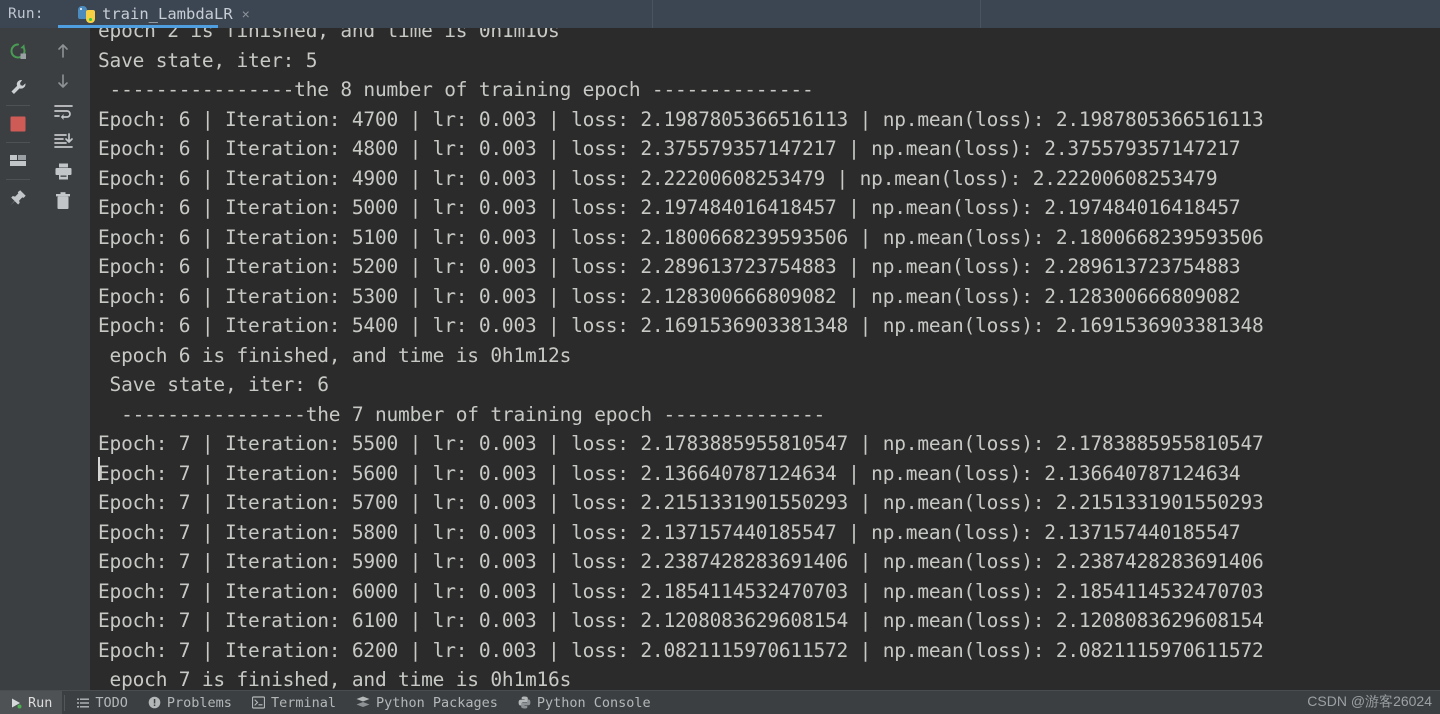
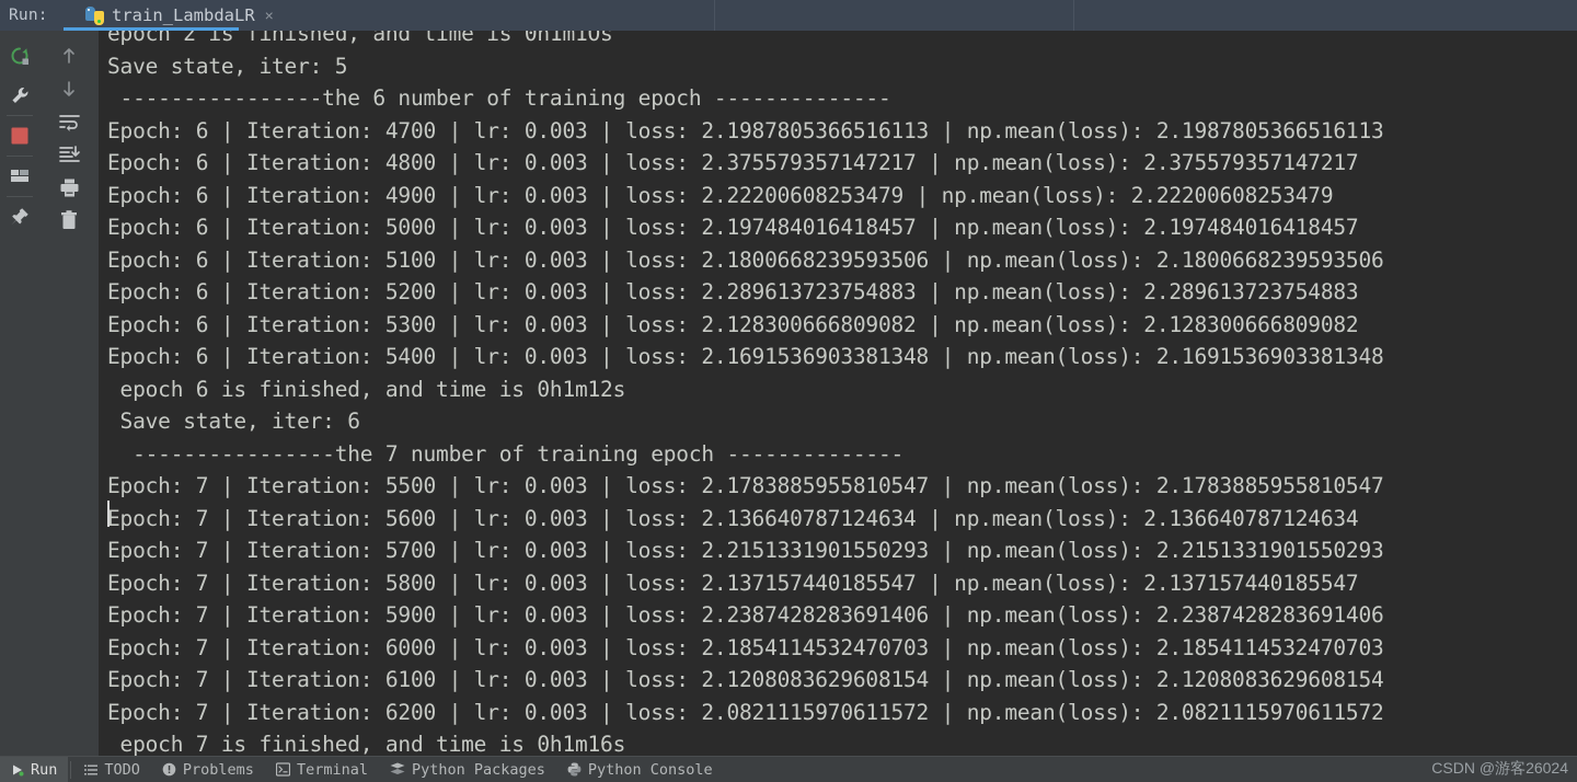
  Run:
  train_LambdaLR
  ×
  epoch 2 is finished, and time is 0h1m1Os
  Save state, iter: 5
- ----------------the 8 number of training epoch --------------
+ ----------------the 6 number of training epoch --------------
  Epoch: 6 | Iteration: 4700 | lr: 0.003 | loss: 2.1987805366516113 | np.mean(loss): 2.1987805366516113
  Epoch: 6 | Iteration: 4800 | lr: 0.003 | loss: 2.375579357147217 | np.mean(loss): 2.375579357147217
  Epoch: 6 | Iteration: 4900 | lr: 0.003 | loss: 2.22200608253479 | np.mean(loss): 2.22200608253479
  Epoch: 6 | Iteration: 5000 | lr: 0.003 | loss: 2.197484016418457 | np.mean(loss): 2.197484016418457
  Epoch: 6 | Iteration: 5100 | lr: 0.003 | loss: 2.1800668239593506 | np.mean(loss): 2.1800668239593506
  Epoch: 6 | Iteration: 5200 | lr: 0.003 | loss: 2.289613723754883 | np.mean(loss): 2.289613723754883
  Epoch: 6 | Iteration: 5300 | lr: 0.003 | loss: 2.128300666809082 | np.mean(loss): 2.128300666809082
  Epoch: 6 | Iteration: 5400 | lr: 0.003 | loss: 2.1691536903381348 | np.mean(loss): 2.1691536903381348
  epoch 6 is finished, and time is 0h1m12s
  Save state, iter: 6
  ----------------the 7 number of training epoch --------------
  Epoch: 7 | Iteration: 5500 | lr: 0.003 | loss: 2.1783885955810547 | np.mean(loss): 2.1783885955810547
  Epoch: 7 | Iteration: 5600 | lr: 0.003 | loss: 2.136640787124634 | np.mean(loss): 2.136640787124634
  Epoch: 7 | Iteration: 5700 | lr: 0.003 | loss: 2.2151331901550293 | np.mean(loss): 2.2151331901550293
  Epoch: 7 | Iteration: 5800 | lr: 0.003 | loss: 2.137157440185547 | np.mean(loss): 2.137157440185547
  Epoch: 7 | Iteration: 5900 | lr: 0.003 | loss: 2.2387428283691406 | np.mean(loss): 2.2387428283691406
  Epoch: 7 | Iteration: 6000 | lr: 0.003 | loss: 2.1854114532470703 | np.mean(loss): 2.1854114532470703
  Epoch: 7 | Iteration: 6100 | lr: 0.003 | loss: 2.1208083629608154 | np.mean(loss): 2.1208083629608154
  Epoch: 7 | Iteration: 6200 | lr: 0.003 | loss: 2.0821115970611572 | np.mean(loss): 2.0821115970611572
  epoch 7 is finished, and time is 0h1m16s
  Run
  TODO
  Problems
  Terminal
  Python Packages
  Python Console
  CSDN @游客26024
